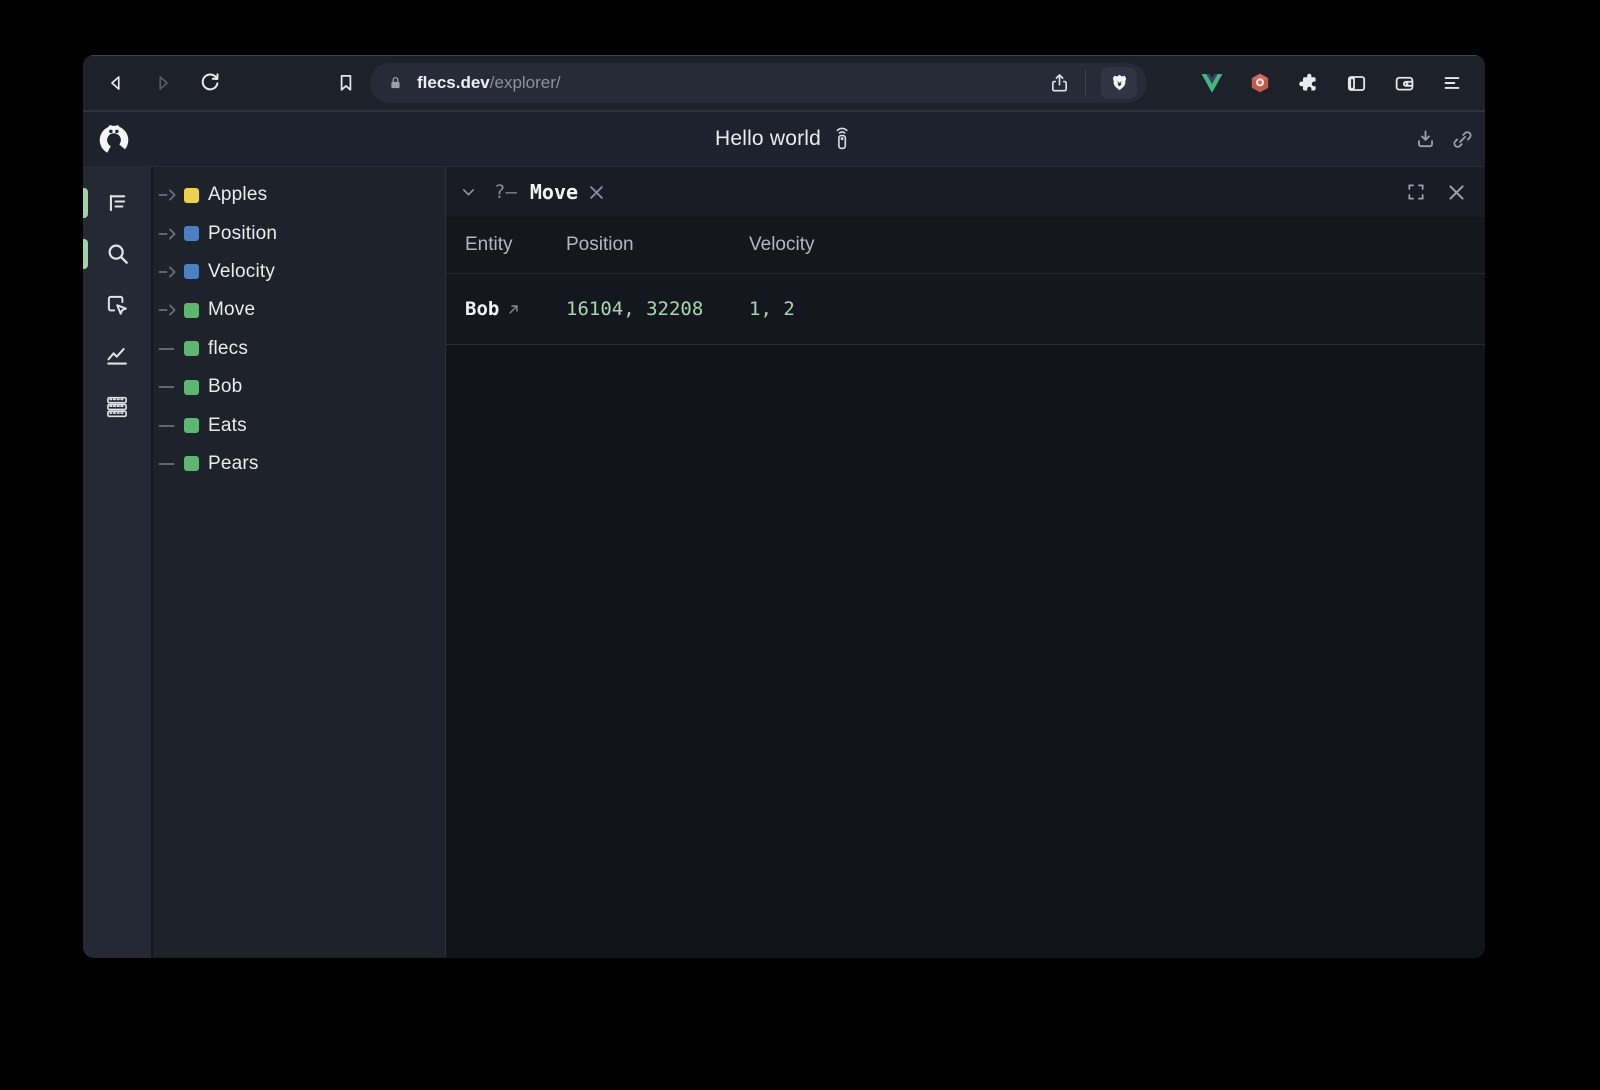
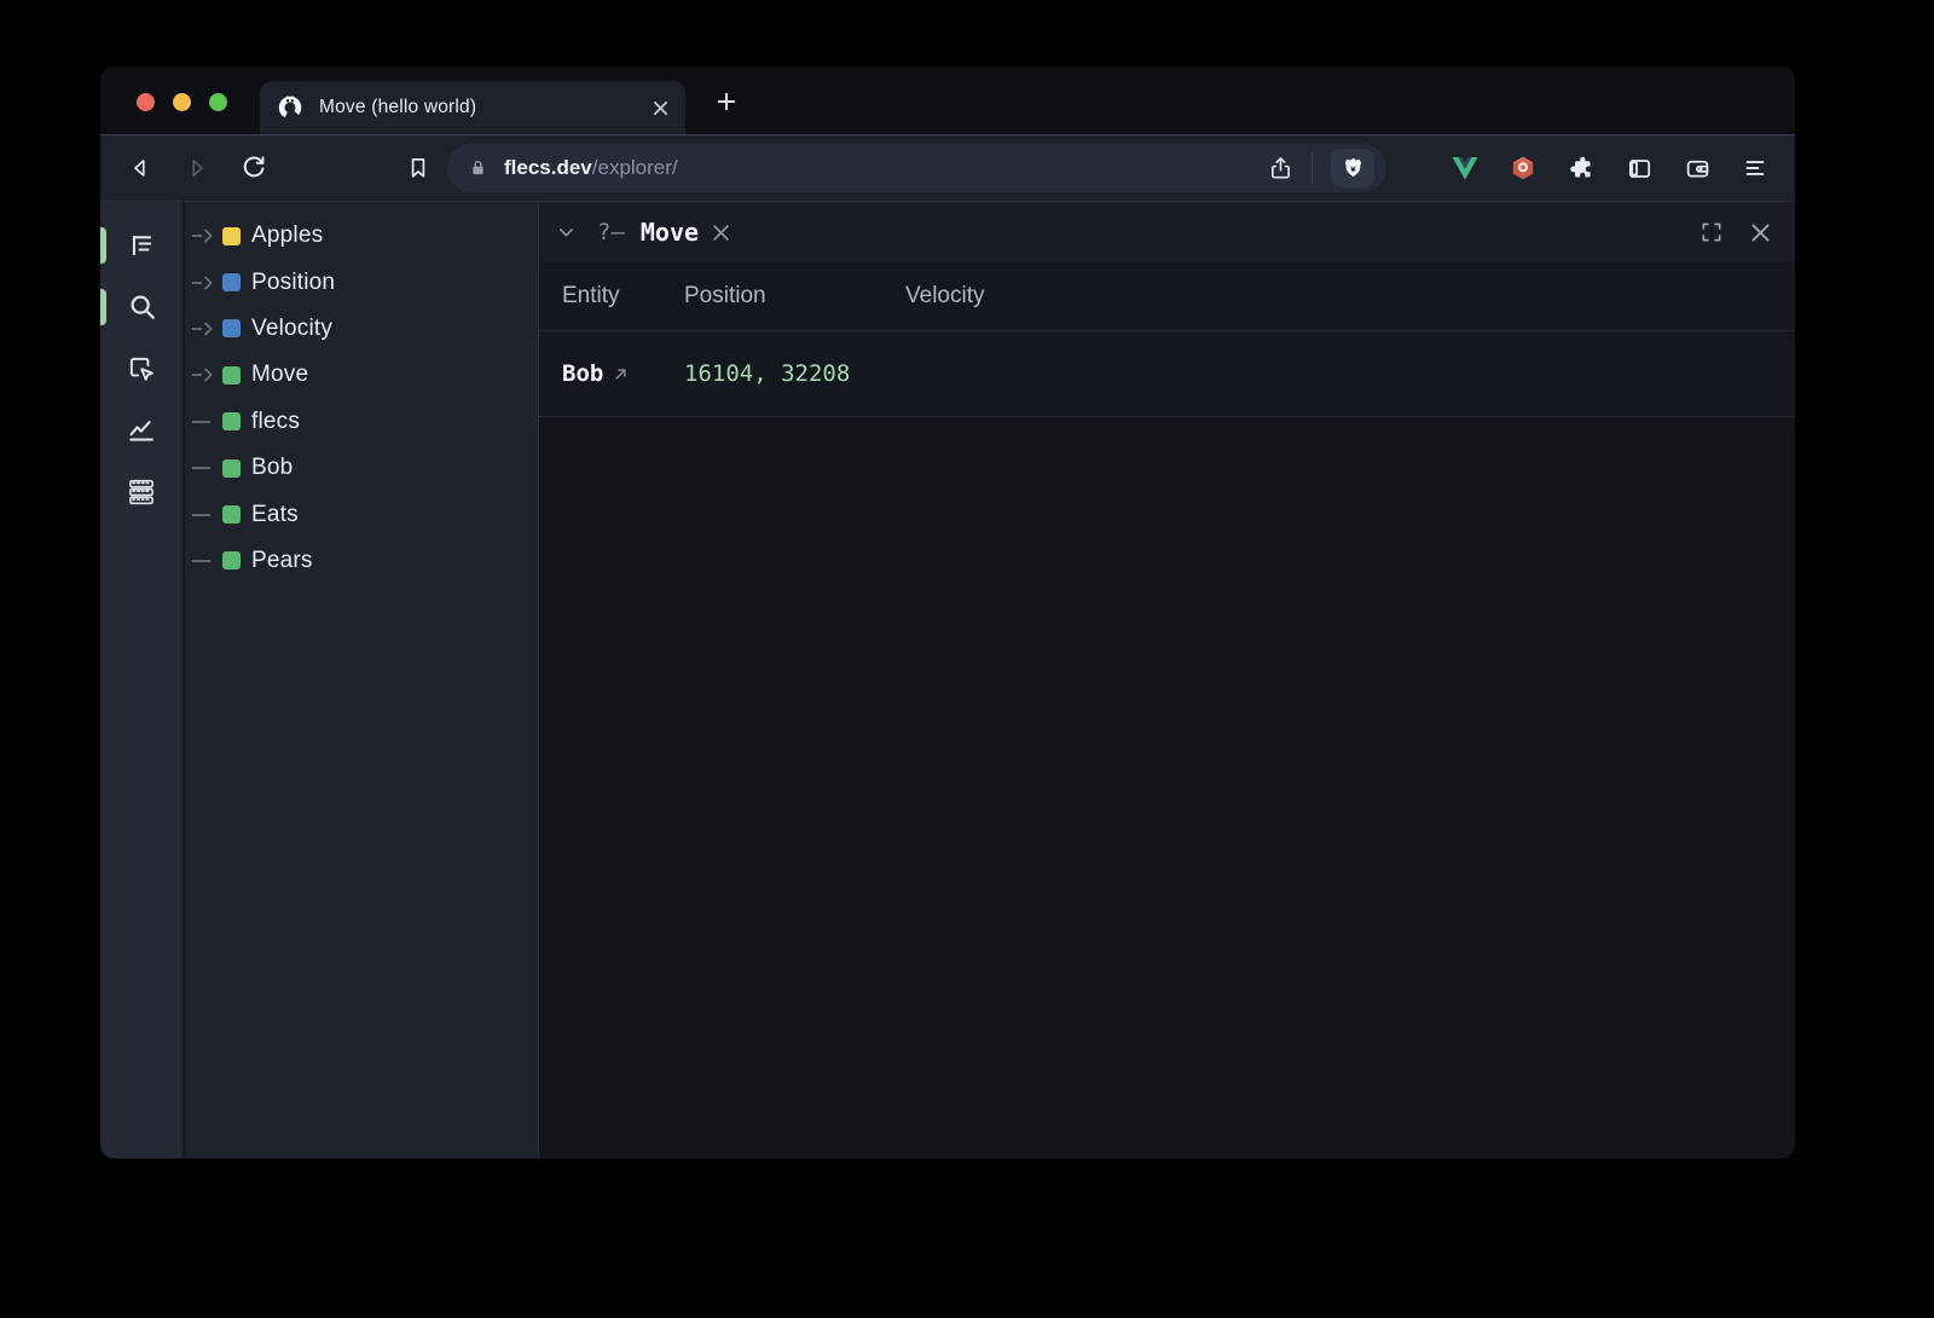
+ Move (hello world)
  flecs.dev/explorer/
- Hello world
  Apples
  Position
  Velocity
  Move
  flecs
  Bob
  Eats
  Pears
  ?–
  Move
  Entity
  Position
  Velocity
  Bob
  16104, 32208
- 1, 2
